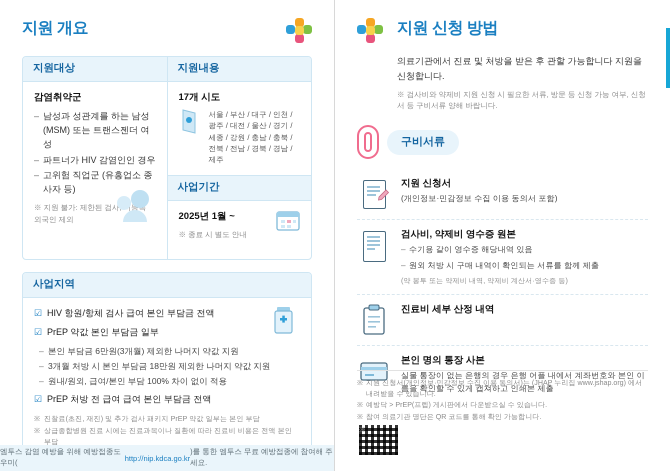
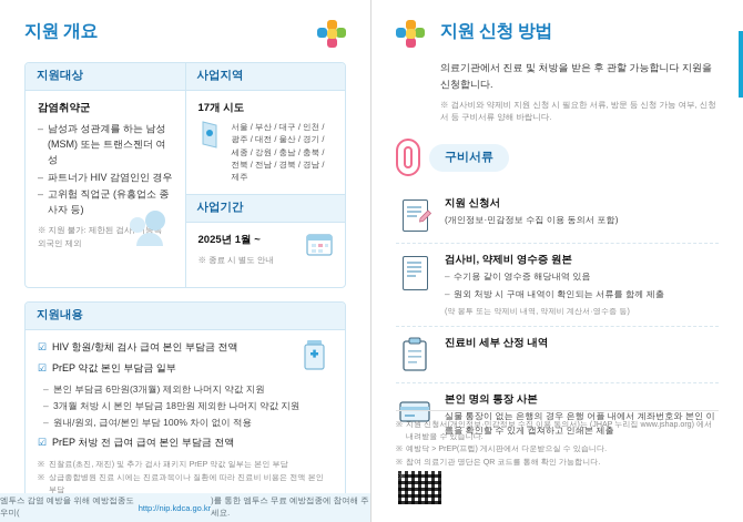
  지원 개요
  지원대상
  감염취약군
  남성과 성관계를 하는 남성(MSM) 또는 트랜스젠더 여성
  파트너가 HIV 감염인인 경우
  고위험 직업군 (유흥업소 종사자 등)
  지원 불가: 제한된 검사등록 외국인 제외
- 지원내용
+ 사업지역
  17개 시도
  서울 / 부산 / 대구 / 인천 / 광주 / 대전 / 울산 / 경기 / 세종 / 강원 / 충남 / 충북 / 전북 / 전남 / 경북 / 경남 / 제주
  사업기간
  2025년 1월 ~
  종료 시 별도 안내
- 사업지역
+ 지원내용
  HIV 항원/항체 검사 급여 본인 부담금 전액
  PrEP 약값 본인 부담금 일부
  본인 부담금 6만원(3개월) 제외한 나머지 약값 지원
  3개월 처방 시 본인 부담금 18만원 제외한 나머지 약값 지원
  원내/원외, 급여/본인 부담 100% 차이 없이 적용
  PrEP 처방 전 급여 급여 본인 부담금 전액
  진찰료(초진, 재진) 및 추가 검사 패키지 PrEP 약값 일부는 본인 부담
  상급종합병원 진료 시에는 진료과목이나 질환에 따라 진료비 비용은 전액 본인 부담
  엠투스 감염 예방을 위해 예방접종도우미(
  http://nip.kdca.go.kr
  )를 통한 엠투스 무료 예방접종에 참여해 주세요.
  지원 신청 방법
  의료기관에서 진료 및 처방을 받은 후 관할 가능합니다 지원을 신청합니다.
  검사비와 약제비 지원 신청 시 필요한 서류, 방문 등 신청 가능 여부, 신청서 등 구비서류 양해 바랍니다.
  구비서류
  지원 신청서
  (개인정보·민감정보 수집 이용 동의서 포함)
  검사비, 약제비 영수증 원본
  수기용 같이 영수증 해당내역 있음
  원외 처방 시 구매 내역이 확인되는 서류를 함께 제출
  (약 봉투 또는 약제비 내역, 약제비 계산서·영수증 등)
  진료비 세부 산정 내역
  본인 명의 통장 사본
  실물 통장이 없는 은행의 경우 은행 어플 내에서 계좌번호와 본인 이름을 확인할 수 있게 캡쳐하고 인쇄본 제출
  지원 신청서(개인정보·민감정보 수집 이용 동의서)는 (JHAP 누리집 www.jshap.org) 에서 내려받을 수 있습니다.
  예방닥 > PrEP(프렙) 게시판에서 다운받으실 수 있습니다.
  참여 의료기관 명단은 QR 코드를 통해 확인 가능합니다.
